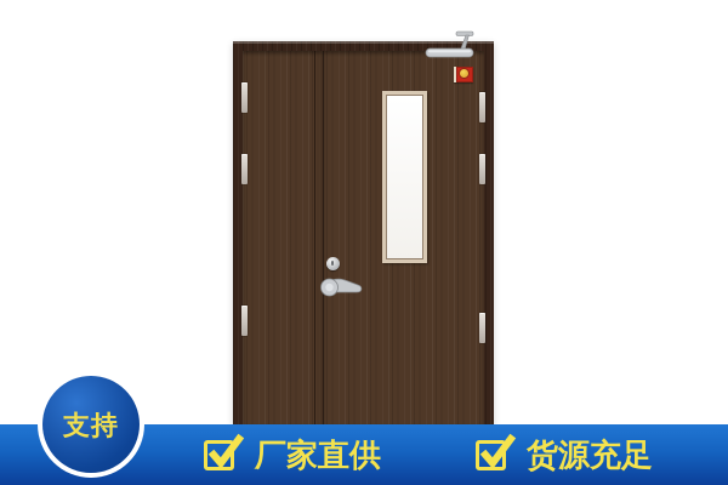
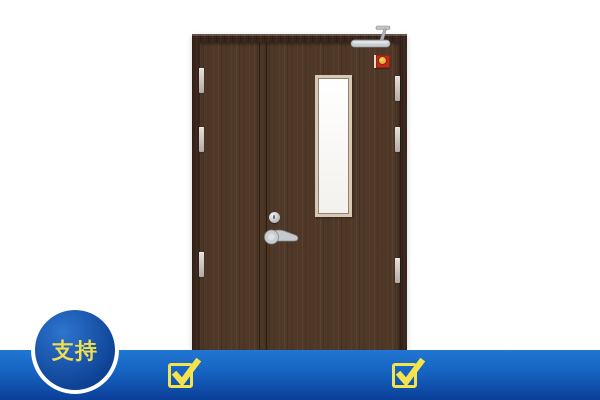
- 厂家直供
- 货源充足
  支持
